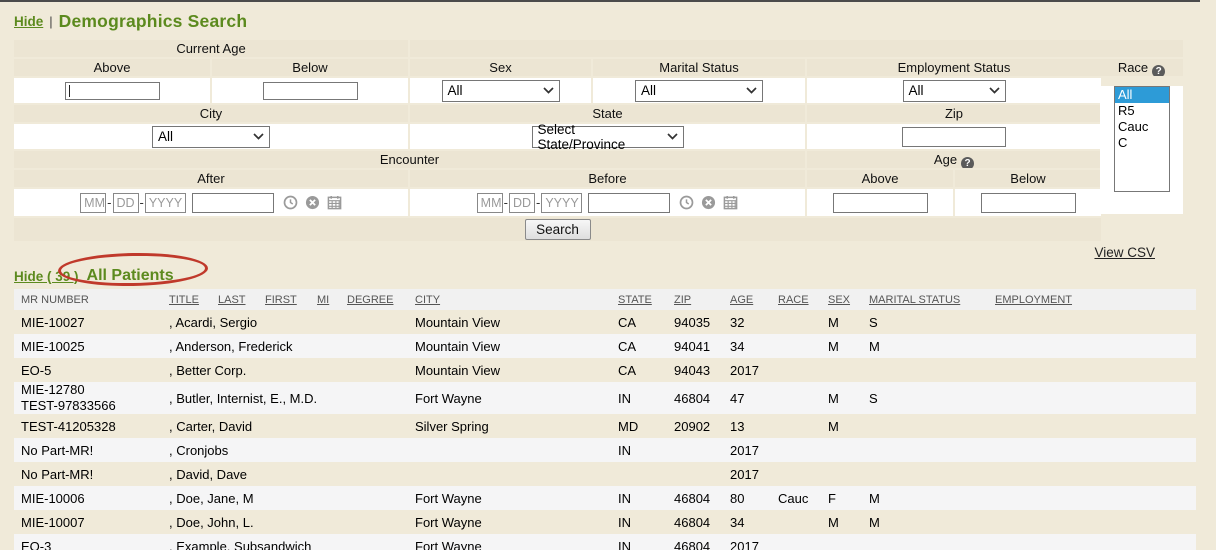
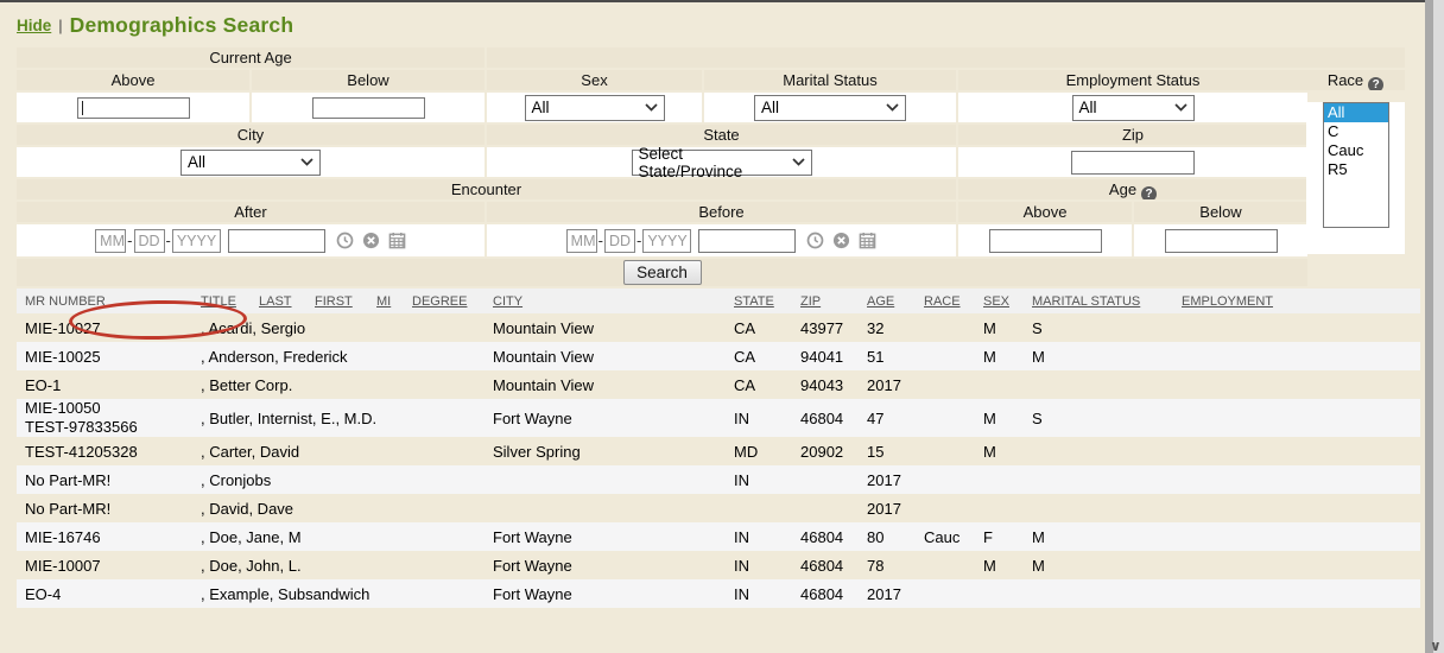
  Hide
  |
  Demographics Search
  Current Age
  Above
  Below
  Sex
  Marital Status
  Employment Status
  All
  All
  All
  City
  State
  Zip
  All
  Select State/Province
  Encounter
  Age ?
  After
  Before
  Above
  Below
  MM
  -
  DD
  -
  YYYY
  MM
  -
  DD
  -
  YYYY
  Search
  Race ?
  All
- R5
+ C
  Cauc
- C
+ R5
- View CSV
- Hide ( 39 )
- All Patients
  MR NUMBER	TITLE	LAST	FIRST	MI	DEGREE	CITY	STATE	ZIP	AGE	RACE	SEX	MARITAL STATUS	EMPLOYMENT
- MIE-10027	, Acardi, Sergio	Mountain View	CA	94035	32		M	S
+ MIE-10027	, Acardi, Sergio	Mountain View	CA	43977	32		M	S
- MIE-10025	, Anderson, Frederick	Mountain View	CA	94041	34		M	M
+ MIE-10025	, Anderson, Frederick	Mountain View	CA	94041	51		M	M
- EO-5	, Better Corp.	Mountain View	CA	94043	2017
+ EO-1	, Better Corp.	Mountain View	CA	94043	2017
- MIE-12780TEST-97833566	, Butler, Internist, E., M.D.	Fort Wayne	IN	46804	47		M	S
+ MIE-10050TEST-97833566	, Butler, Internist, E., M.D.	Fort Wayne	IN	46804	47		M	S
- TEST-41205328	, Carter, David	Silver Spring	MD	20902	13		M
+ TEST-41205328	, Carter, David	Silver Spring	MD	20902	15		M
  No Part-MR!	, Cronjobs		IN		2017
  No Part-MR!	, David, Dave				2017
- MIE-10006	, Doe, Jane, M	Fort Wayne	IN	46804	80	Cauc	F	M
+ MIE-16746	, Doe, Jane, M	Fort Wayne	IN	46804	80	Cauc	F	M
- MIE-10007	, Doe, John, L.	Fort Wayne	IN	46804	34		M	M
+ MIE-10007	, Doe, John, L.	Fort Wayne	IN	46804	78		M	M
- EO-3	, Example, Subsandwich	Fort Wayne	IN	46804	2017
+ EO-4	, Example, Subsandwich	Fort Wayne	IN	46804	2017
+ ∨
